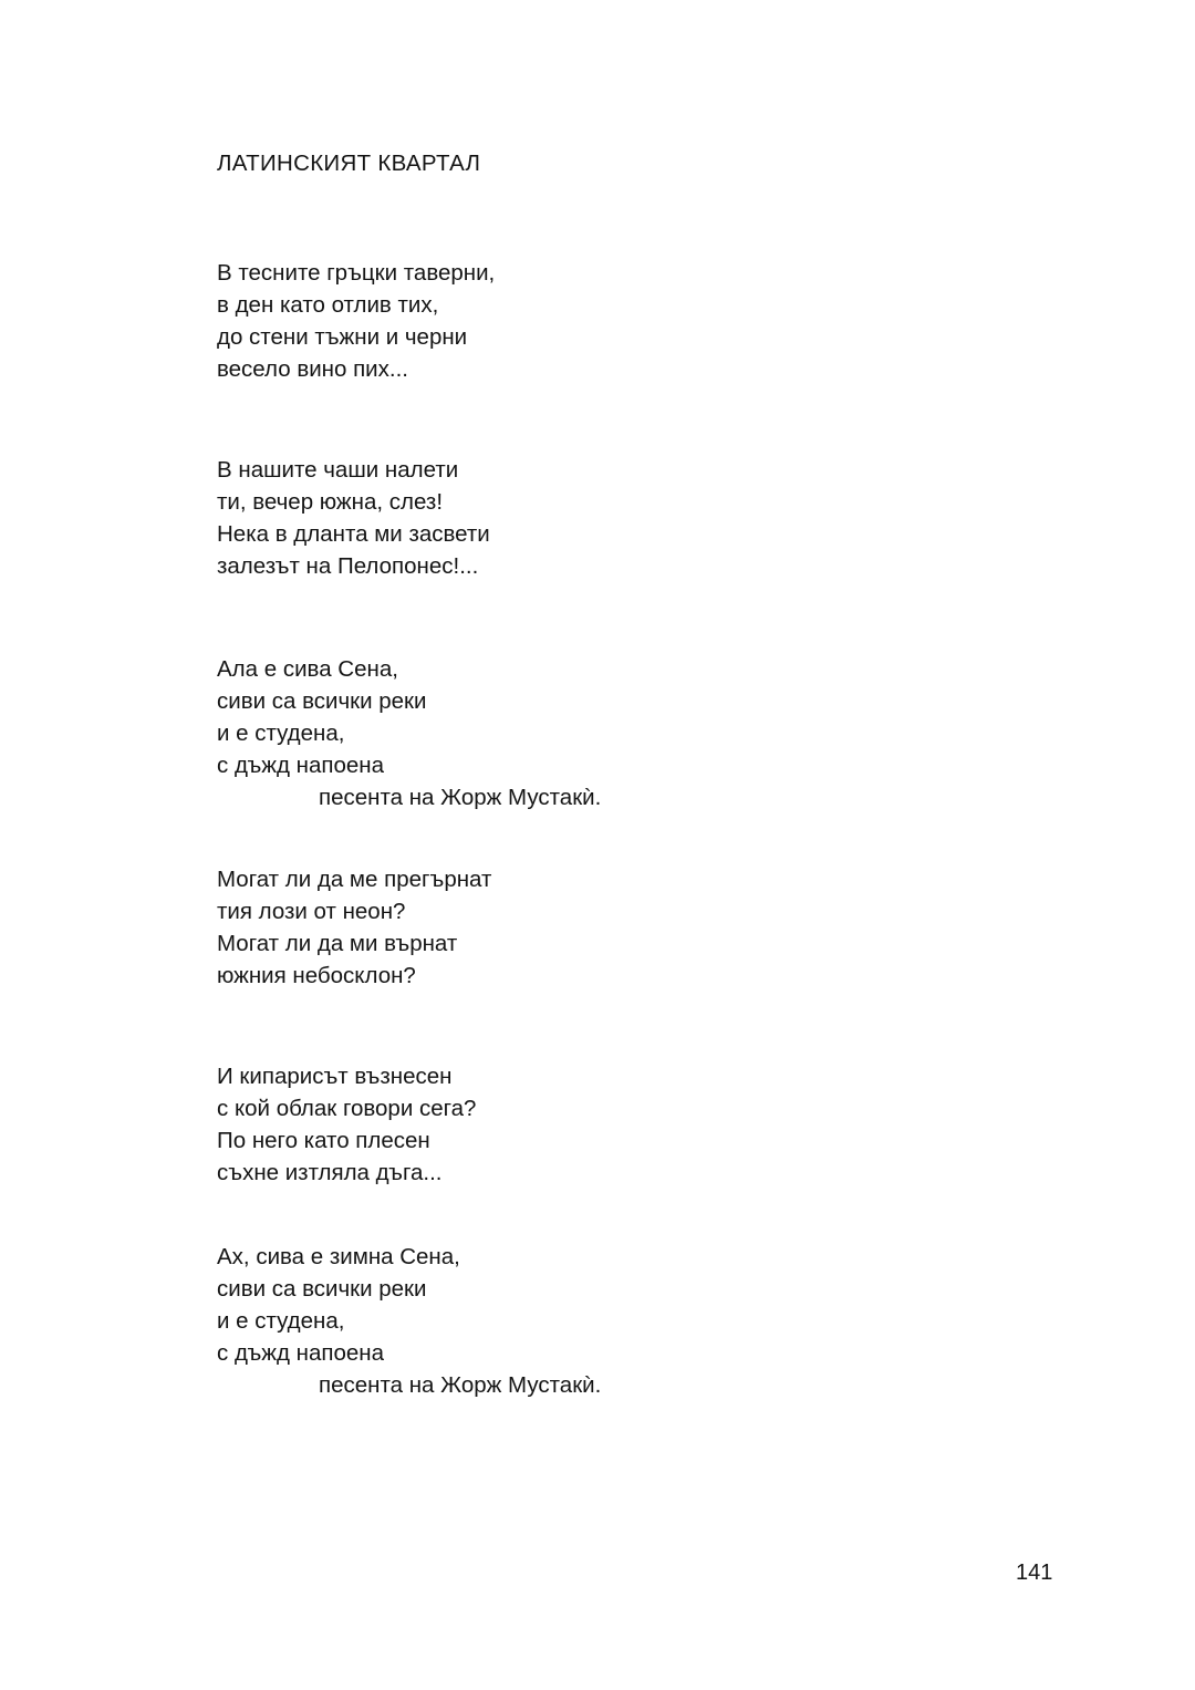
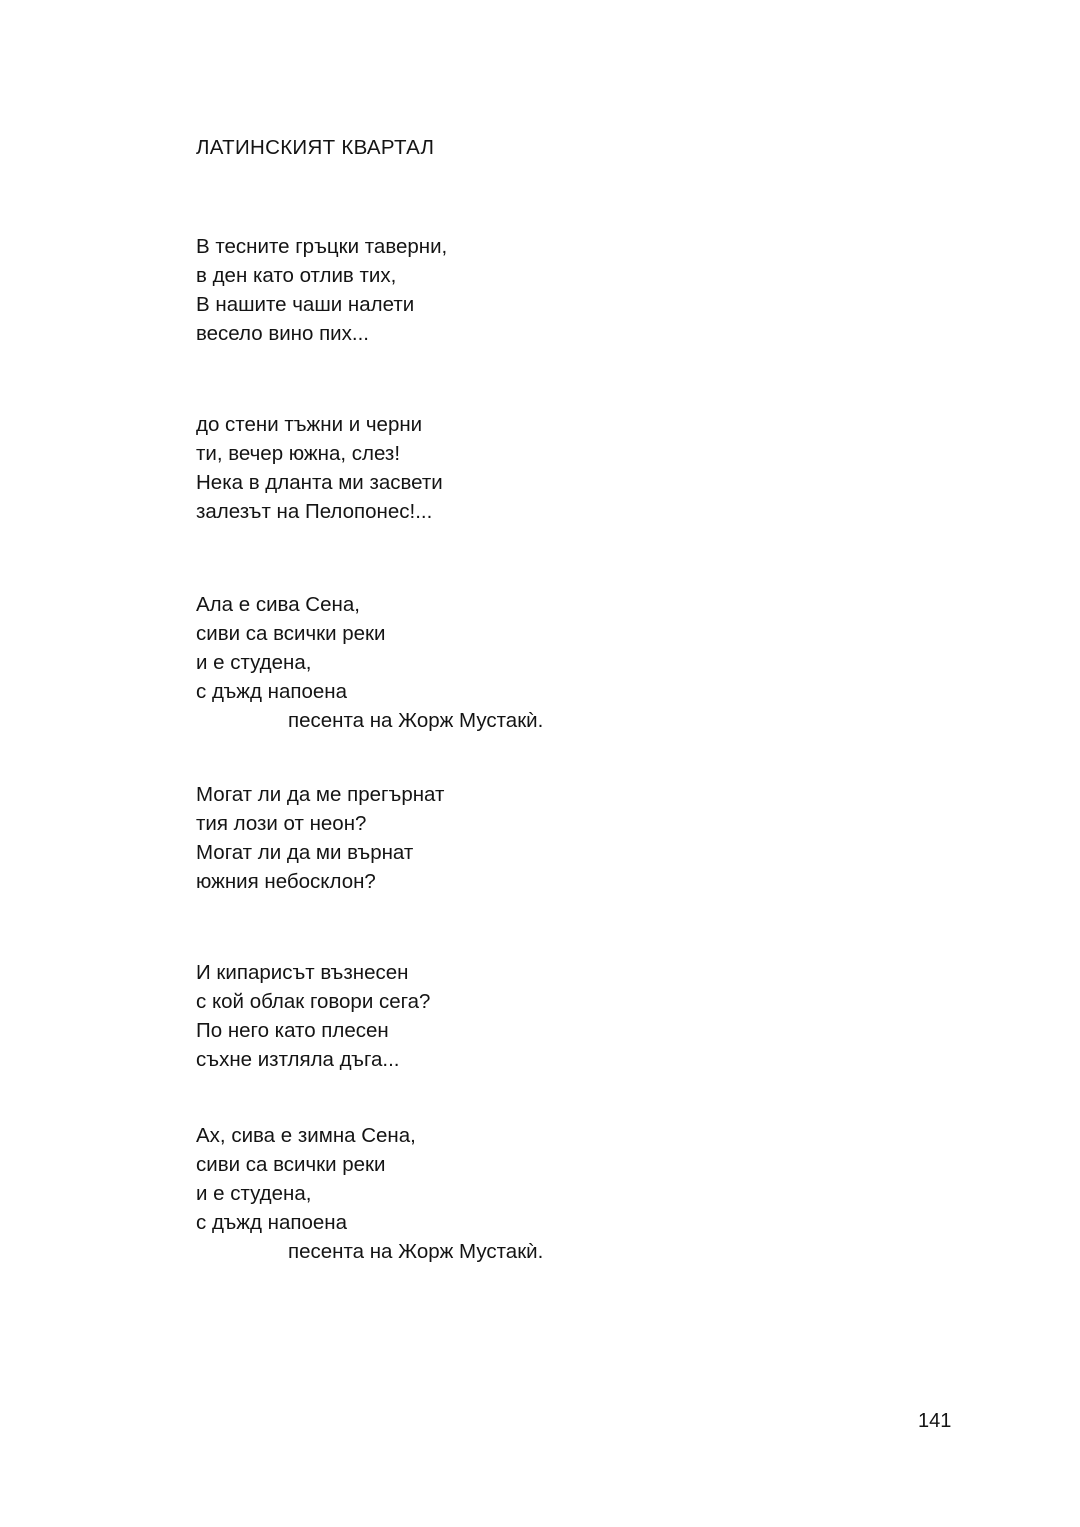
  ЛАТИНСКИЯТ КВАРТАЛ
  В тесните гръцки таверни,
  в ден като отлив тих,
- до стени тъжни и черни
+ В нашите чаши налети
  весело вино пих...
- В нашите чаши налети
+ до стени тъжни и черни
  ти, вечер южна, слез!
  Нека в дланта ми засвети
  залезът на Пелопонес!...
  Ала е сива Сена,
  сиви са всички реки
  и е студена,
  с дъжд напоена
  песента на Жорж Мустакѝ.
  Могат ли да ме прегърнат
  тия лози от неон?
  Могат ли да ми върнат
  южния небосклон?
  И кипарисът възнесен
  с кой облак говори сега?
  По него като плесен
  съхне изтляла дъга...
  Ах, сива е зимна Сена,
  сиви са всички реки
  и е студена,
  с дъжд напоена
  песента на Жорж Мустакѝ.
  141
